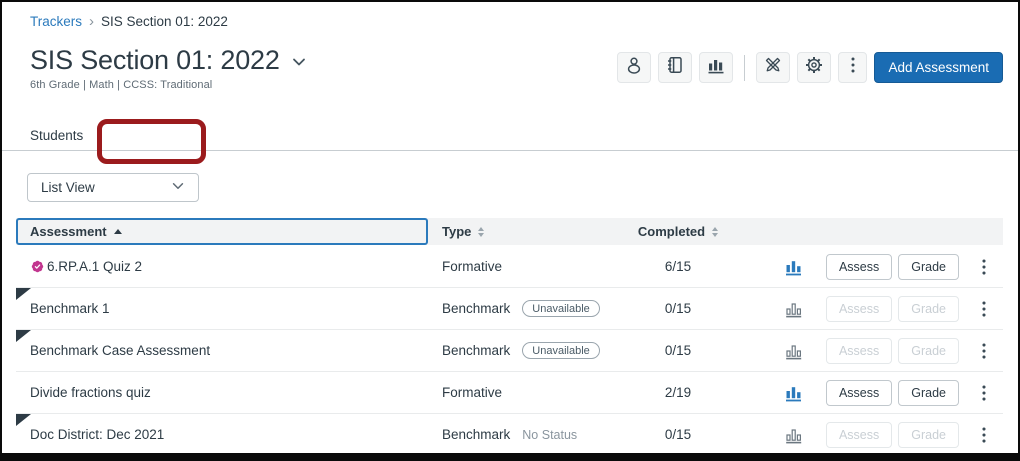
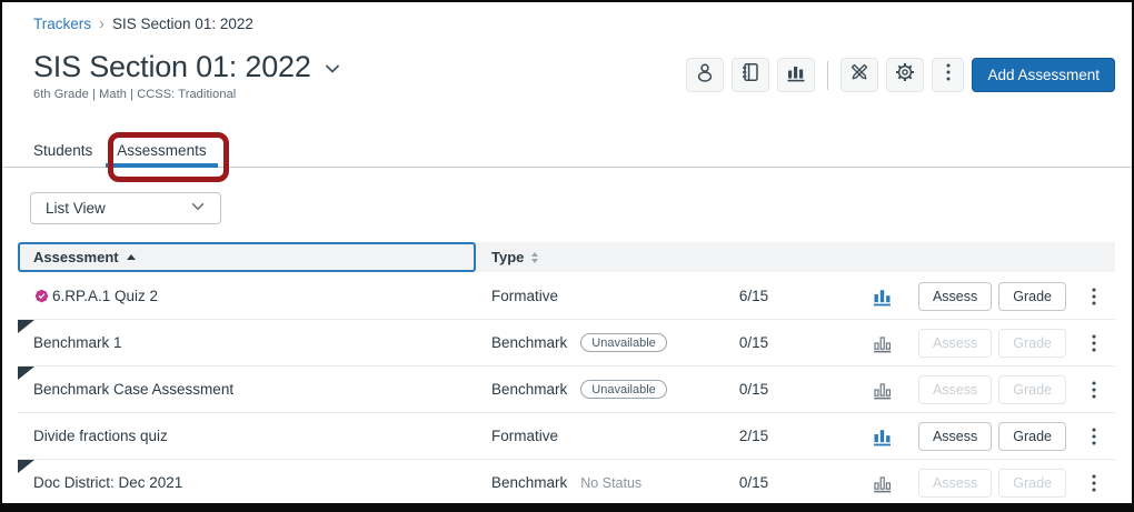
  Trackers
  ›
  SIS Section 01: 2022
  SIS Section 01: 2022
  6th Grade | Math | CCSS: Traditional
  Add Assessment
  Students
+ Assessments
  List View
  Assessment
  Type
- Completed
  6.RP.A.1 Quiz 2
  Formative
  6/15
  Assess
  Grade
  Benchmark 1
  Benchmark
  Unavailable
  0/15
  Assess
  Grade
  Benchmark Case Assessment
  Benchmark
  Unavailable
  0/15
  Assess
  Grade
  Divide fractions quiz
  Formative
- 2/19
+ 2/15
  Assess
  Grade
  Doc District: Dec 2021
  Benchmark
  No Status
  0/15
  Assess
  Grade
